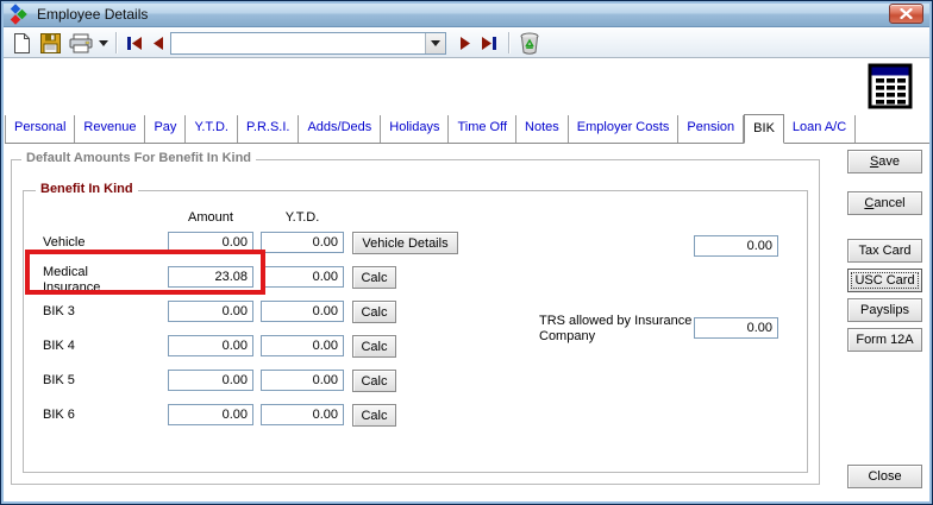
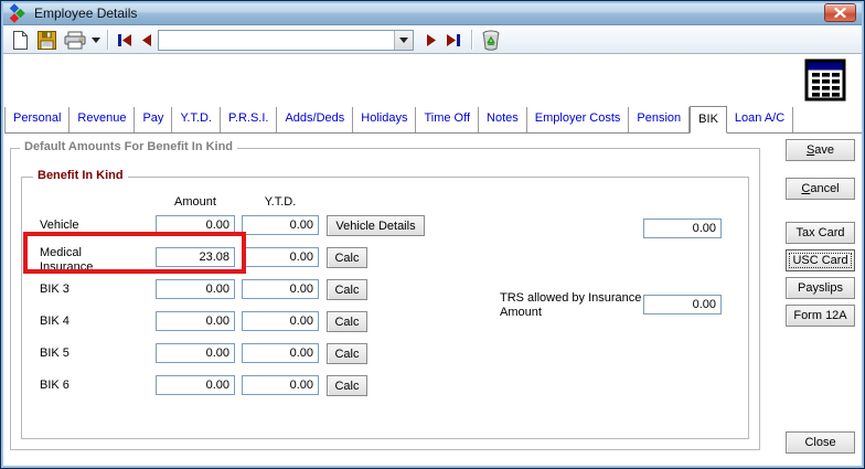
  Employee Details
  Personal
  Revenue
  Pay
  Y.T.D.
  P.R.S.I.
  Adds/Deds
  Holidays
  Time Off
  Notes
  Employer Costs
  Pension
  BIK
  Loan A/C
  Default Amounts For Benefit In Kind
  Benefit In Kind
  Amount
  Y.T.D.
  Vehicle
  0.00
  0.00
  Vehicle Details
  Medical Insurance
  23.08
  0.00
  Calc
  BIK 3
  0.00
  0.00
  Calc
  BIK 4
  0.00
  0.00
  Calc
  BIK 5
  0.00
  0.00
  Calc
  BIK 6
  0.00
  0.00
  Calc
  0.00
- TRS allowed by Insurance Company
+ TRS allowed by Insurance Amount
  0.00
  Save
  Cancel
  Tax Card
  USC Card
  Payslips
  Form 12A
  Close
